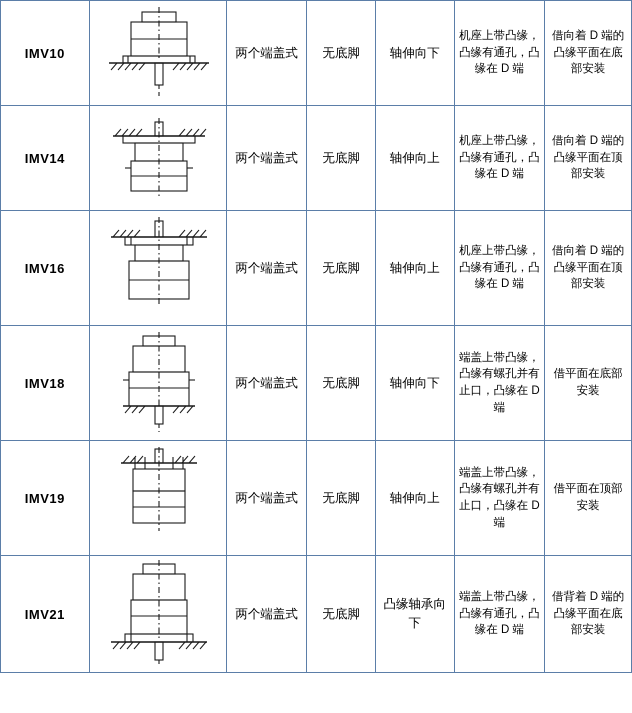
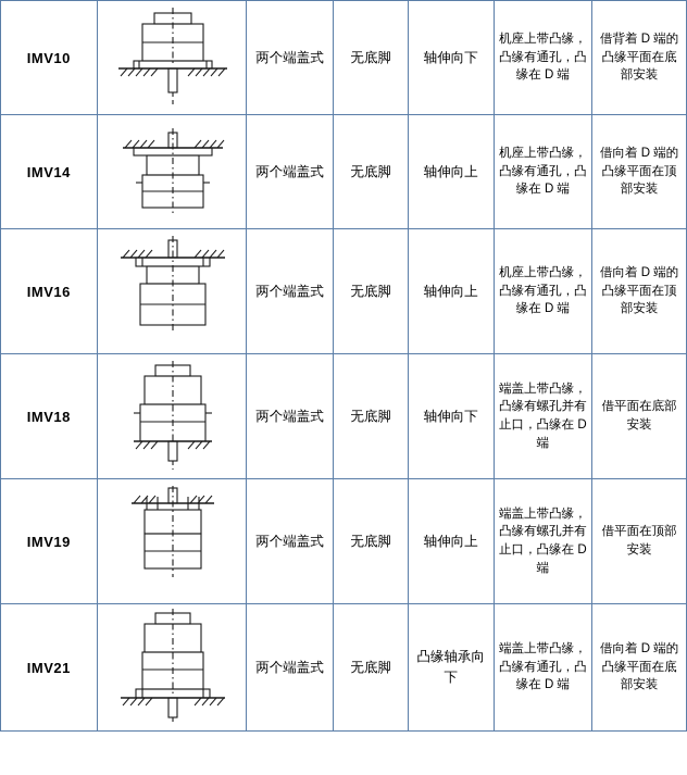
- IMV10		两个端盖式	无底脚	轴伸向下	机座上带凸缘，凸缘有通孔，凸缘在 D 端	借向着 D 端的凸缘平面在底部安装
+ IMV10		两个端盖式	无底脚	轴伸向下	机座上带凸缘，凸缘有通孔，凸缘在 D 端	借背着 D 端的凸缘平面在底部安装
  IMV14		两个端盖式	无底脚	轴伸向上	机座上带凸缘，凸缘有通孔，凸缘在 D 端	借向着 D 端的凸缘平面在顶部安装
  IMV16		两个端盖式	无底脚	轴伸向上	机座上带凸缘，凸缘有通孔，凸缘在 D 端	借向着 D 端的凸缘平面在顶部安装
  IMV18		两个端盖式	无底脚	轴伸向下	端盖上带凸缘，凸缘有螺孔并有止口，凸缘在 D 端	借平面在底部安装
  IMV19		两个端盖式	无底脚	轴伸向上	端盖上带凸缘，凸缘有螺孔并有止口，凸缘在 D 端	借平面在顶部安装
- IMV21		两个端盖式	无底脚	凸缘轴承向下	端盖上带凸缘，凸缘有通孔，凸缘在 D 端	借背着 D 端的凸缘平面在底部安装
+ IMV21		两个端盖式	无底脚	凸缘轴承向下	端盖上带凸缘，凸缘有通孔，凸缘在 D 端	借向着 D 端的凸缘平面在底部安装
